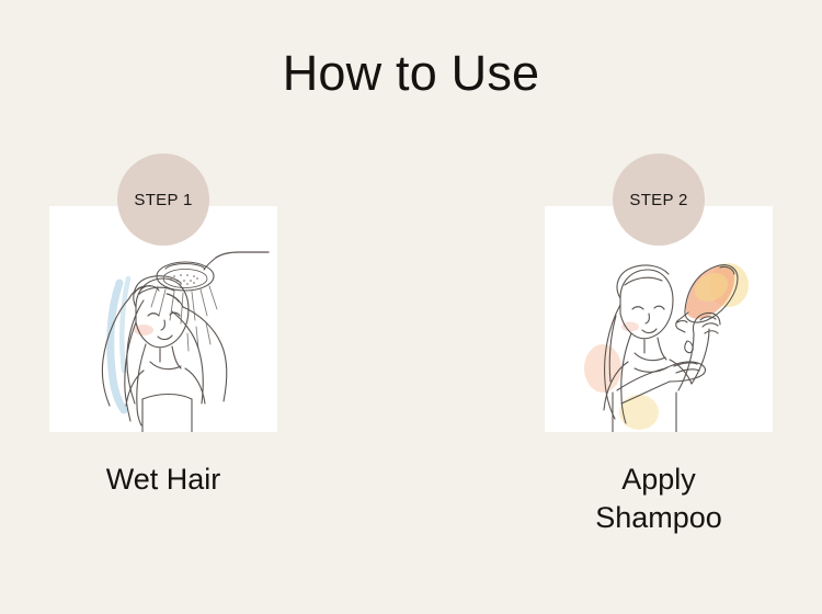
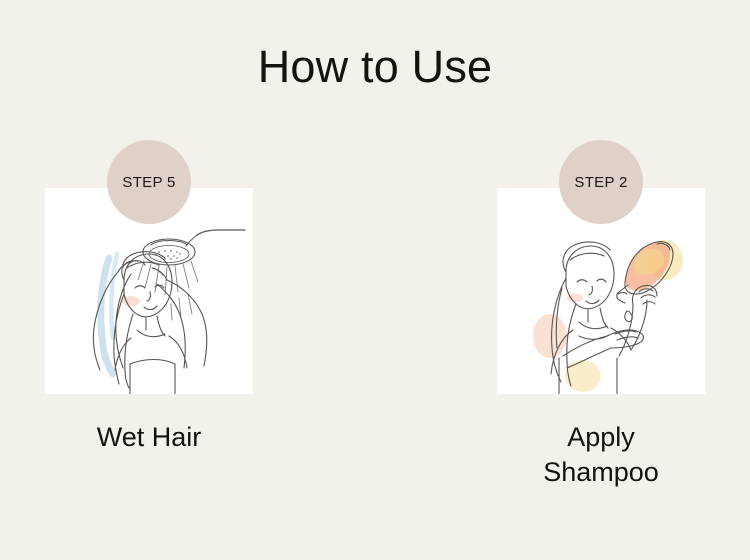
  How to Use
- STEP 1
+ STEP 5
  Wet Hair
  STEP 2
  Apply
  Shampoo
